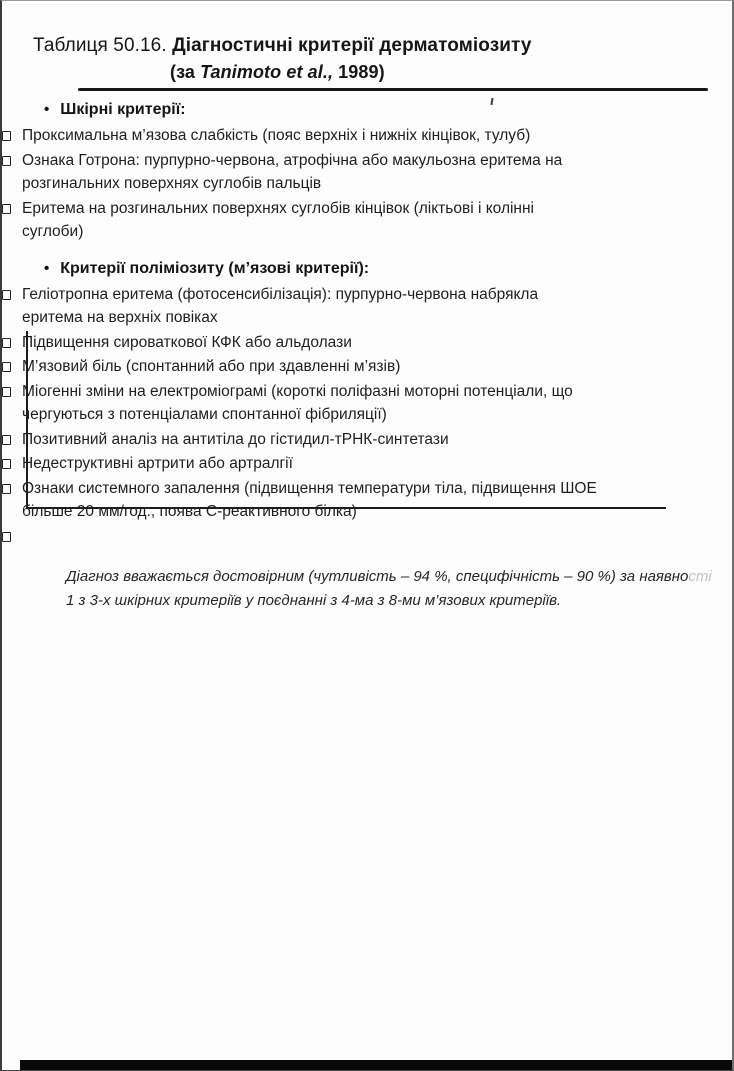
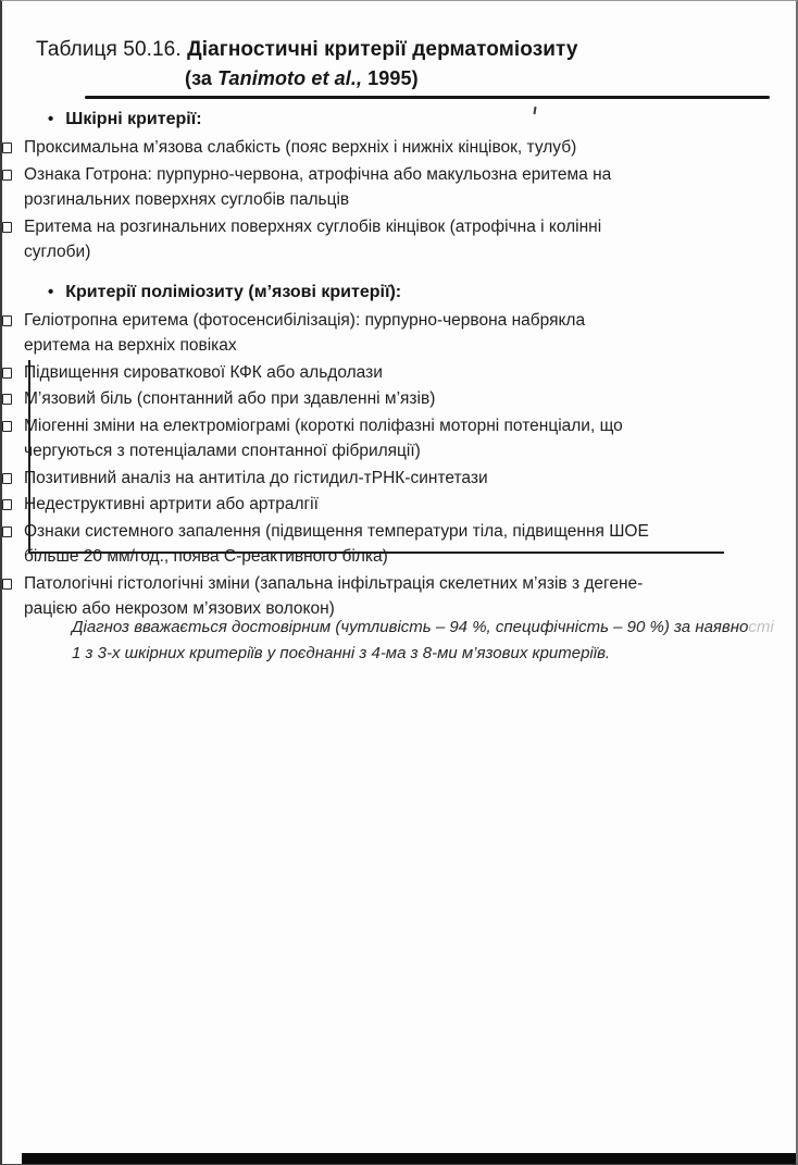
  Таблиця 50.16. Діагностичні критерії дерматоміозиту
- (за Tanimoto et al., 1989)
+ (за Tanimoto et al., 1995)
  •
  Шкірні критерії:
  Проксимальна м’язова слабкість (пояс верхніх і нижніх кінцівок, тулуб)
  Ознака Готрона: пурпурно-червона, атрофічна або макульозна еритема на розгинальних поверхнях суглобів пальців
- Еритема на розгинальних поверхнях суглобів кінцівок (ліктьові і колінні суглоби)
+ Еритема на розгинальних поверхнях суглобів кінцівок (атрофічна і колінні суглоби)
  •
  Критерії поліміозиту (м’язові критерії):
  Геліотропна еритема (фотосенсибілізація): пурпурно-червона набрякла еритема на верхніх повіках
  ідвищення сироваткової КФК або альдолази
  М’язовий біль (спонтанний або при здавленні м’язів)
  Міогенні зміни на електроміограмі (короткі поліфазні моторні потенціали, що ергуються з потенціалами спонтанної фібриляції)
  озитивний аналіз на антитіла до гістидил-тРНК-синтетази
  едеструктивні артрити або артралгії
  Ознаки системного запалення (підвищення температури тіла, підвищення ШОЕ більше 20 мм/год., поява С-реактивного білка)
+ Патологічні гістологічні зміни (запальна інфільтрація скелетних м’язів з дегене­рацією або некрозом м’язових волокон)
  Діагноз вважається достовірним (чутливість – 94 %, специфічність – 90 %) за наявності 1 з 3-х шкірних критеріїв у поєднанні з 4-ма з 8-ми м’язових критеріїв.
